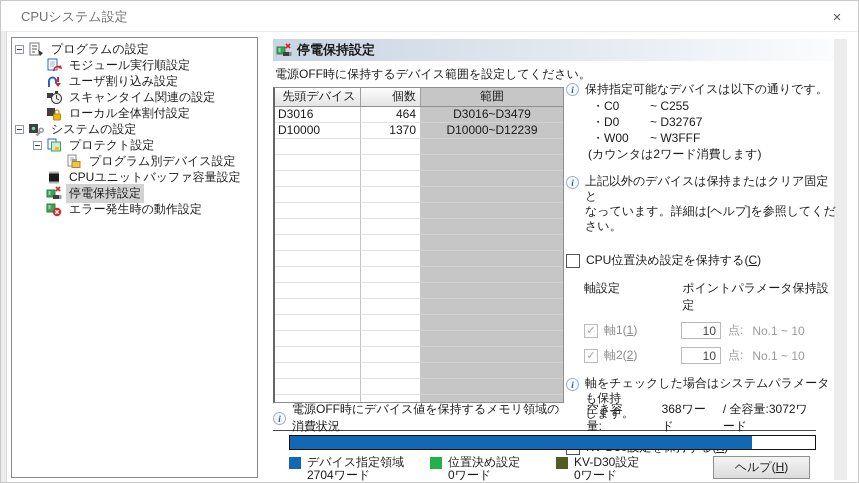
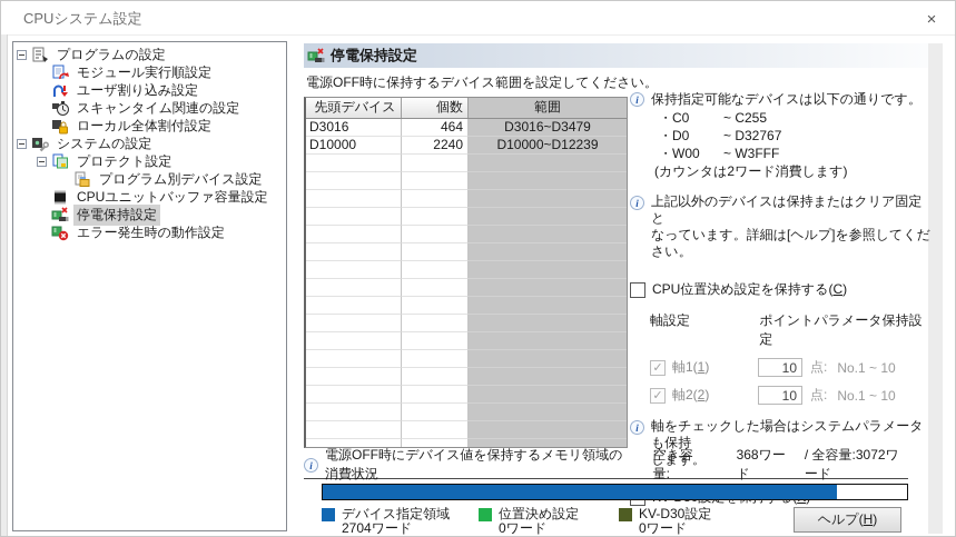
  CPUシステム設定
  ×
  プログラムの設定
  モジュール実行順設定
  ユーザ割り込み設定
  スキャンタイム関連の設定
  ローカル全体割付設定
  システムの設定
  プロテクト設定
  プログラム別デバイス設定
  CPUユニットバッファ容量設定
  停電保持設定
  エラー発生時の動作設定
  停電保持設定
  電源OFF時に保持するデバイス範囲を設定してください。
  先頭デバイス
  個数
  範囲
  D3016
  464
  D3016~D3479
  D10000
- 1370
+ 2240
  D10000~D12239
  保持指定可能なデバイスは以下の通りです。
  ・C0
  ~ C255
  ・D0
  ~ D32767
  ・W00
  ~ W3FFF
  (カウンタは2ワード消費します)
  上記以外のデバイスは保持またはクリア固定と
  なっています。詳細は[ヘルプ]を参照してください。
  CPU位置決め設定を保持する(C)
  軸設定
  ポイントパラメータ保持設定
  ✓
  軸1(1)
  10
  点:
  No.1 ~ 10
  ✓
  軸2(2)
  10
  点:
  No.1 ~ 10
  軸をチェックした場合はシステムパラメータも保持
  します。
  電源OFF時にデバイス値を保持するメモリ領域の消費状況
  空き容量:
  368ワード
  / 全容量:3072ワード
  デバイス指定領域
  2704ワード
  位置決め設定
  0ワード
  KV-D30設定
  0ワード
  ヘルプ(H)
